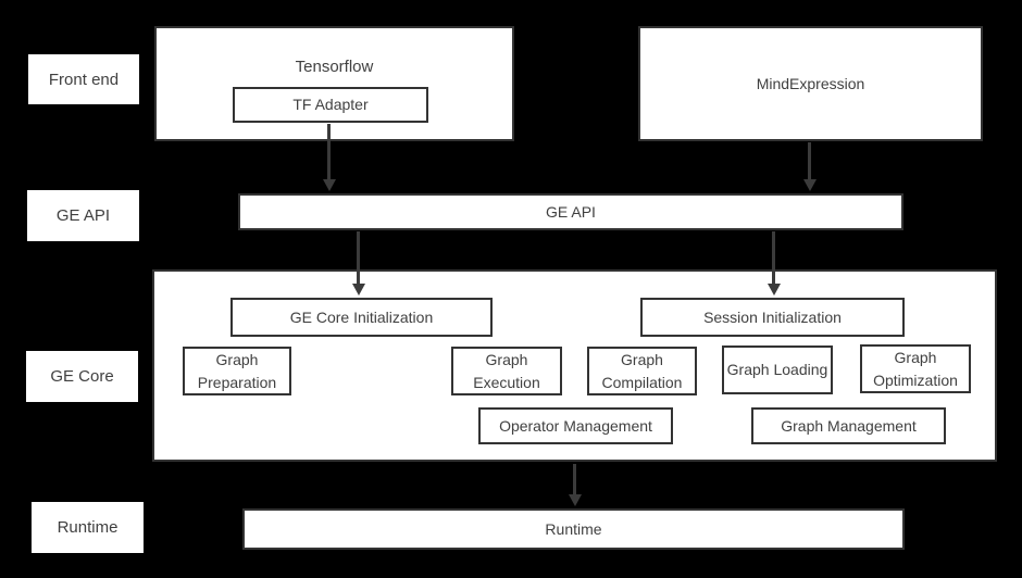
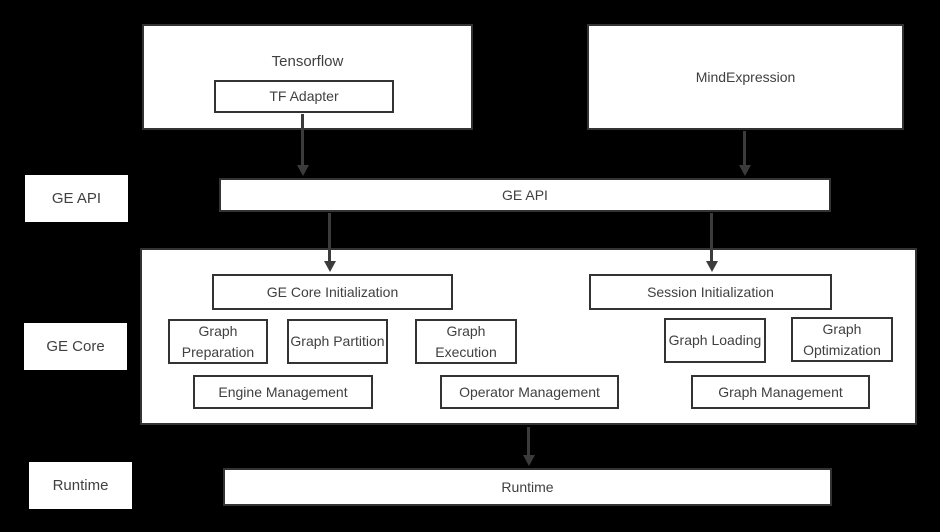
- Front end
  GE API
  GE Core
  Runtime
  Tensorflow
  TF Adapter
  MindExpression
  GE API
  GE Core Initialization
  Session Initialization
  Graph Preparation
+ Graph Partition
  Graph Execution
- Graph Compilation
  Graph Loading
  Graph Optimization
+ Engine Management
  Operator Management
  Graph Management
  Runtime
